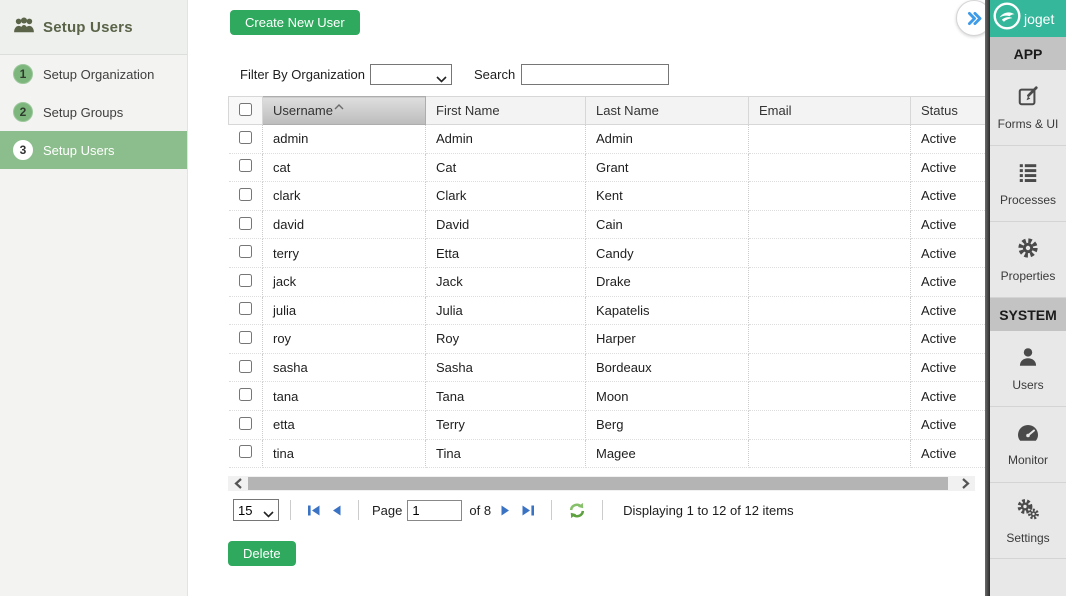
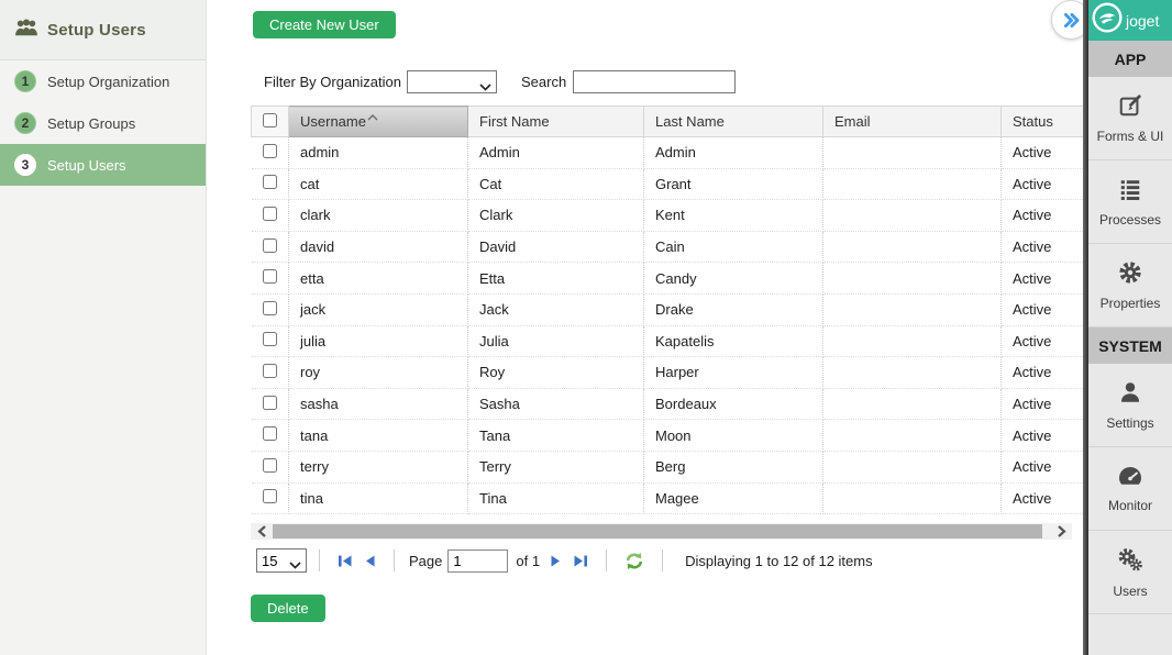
  Setup Users
  1
  Setup Organization
  2
  Setup Groups
  3
  Setup Users
  Create New User
  Filter By Organization
  Search
  	Username	First Name	Last Name	Email	Status
  	admin	Admin	Admin		Active
  	cat	Cat	Grant		Active
  	clark	Clark	Kent		Active
  	david	David	Cain		Active
- 	terry	Etta	Candy		Active
+ 	etta	Etta	Candy		Active
  	jack	Jack	Drake		Active
  	julia	Julia	Kapatelis		Active
  	roy	Roy	Harper		Active
  	sasha	Sasha	Bordeaux		Active
  	tana	Tana	Moon		Active
- 	etta	Terry	Berg		Active
+ 	terry	Terry	Berg		Active
  	tina	Tina	Magee		Active
  15
  Page
  1
- of 8
+ of 1
  Displaying 1 to 12 of 12 items
  Delete
  joget
  APP
  Forms & UI
  Processes
  Properties
  SYSTEM
- Users
+ Settings
  Monitor
- Settings
+ Users
